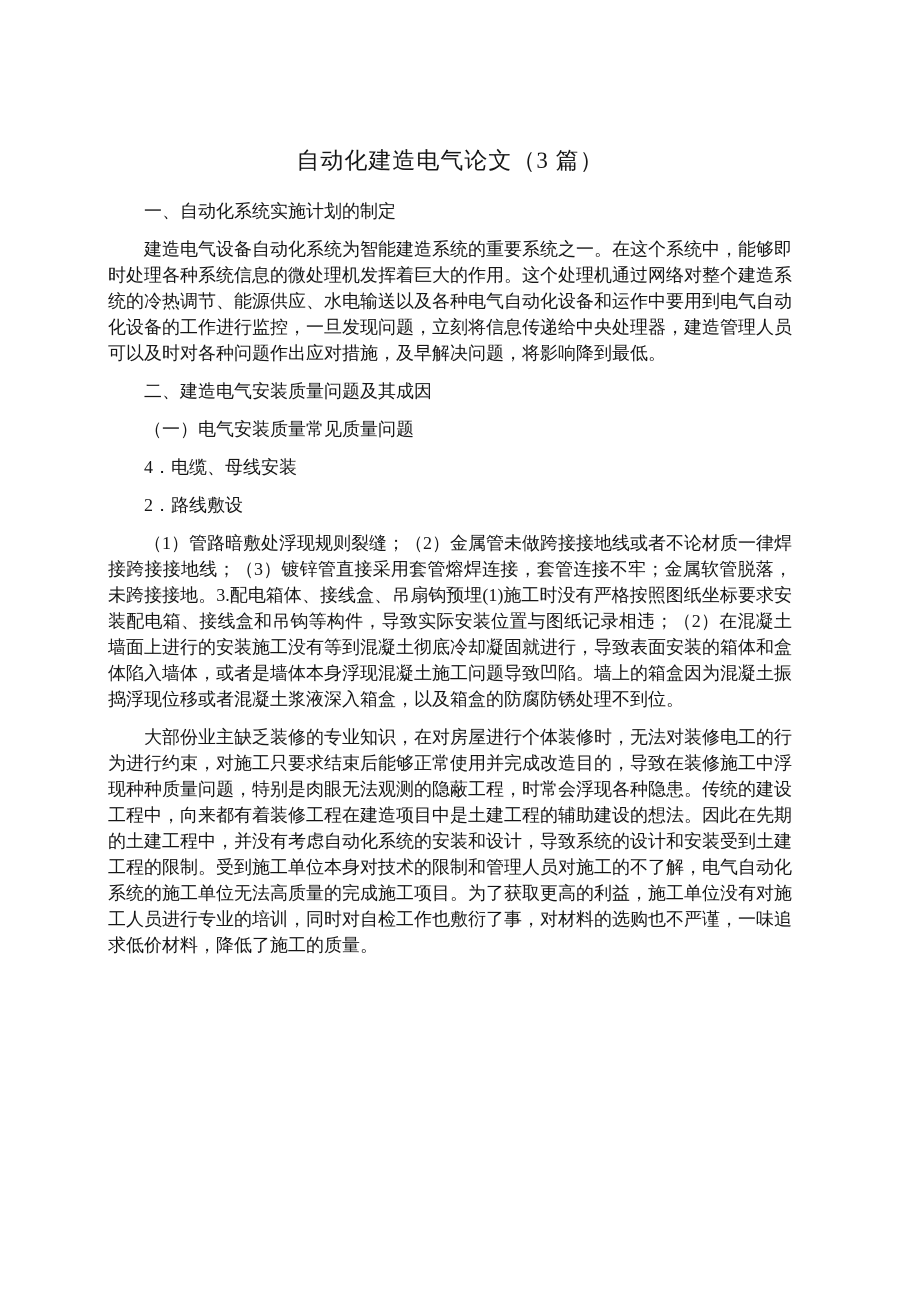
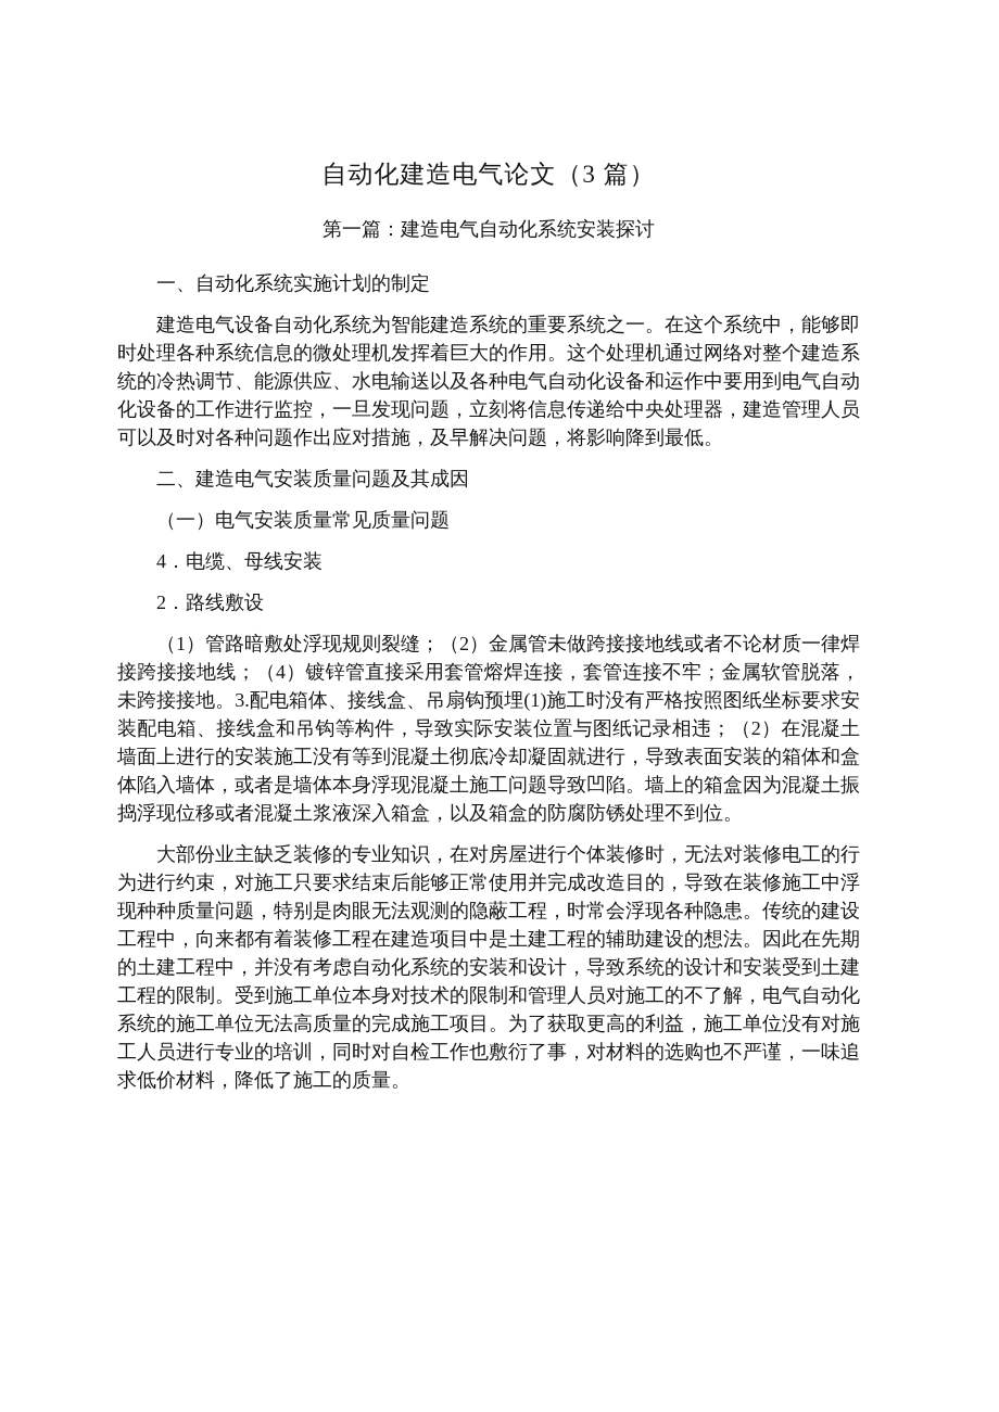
  自动化建造电气论文（3 篇）
+ 第一篇：建造电气自动化系统安装探讨
  一、自动化系统实施计划的制定
  建造电气设备自动化系统为智能建造系统的重要系统之一。在这个系统中，能够即时处理各种系统信息的微处理机发挥着巨大的作用。这个处理机通过网络对整个建造系统的冷热调节、能源供应、水电输送以及各种电气自动化设备和运作中要用到电气自动化设备的工作进行监控，一旦发现问题，立刻将信息传递给中央处理器，建造管理人员可以及时对各种问题作出应对措施，及早解决问题，将影响降到最低。
  二、建造电气安装质量问题及其成因
  （一）电气安装质量常见质量问题
  4．电缆、母线安装
  2．路线敷设
- （1）管路暗敷处浮现规则裂缝；（2）金属管未做跨接接地线或者不论材质一律焊接跨接接地线；（3）镀锌管直接采用套管熔焊连接，套管连接不牢；金属软管脱落，未跨接接地。3.配电箱体、接线盒、吊扇钩预埋(1)施工时没有严格按照图纸坐标要求安装配电箱、接线盒和吊钩等构件，导致实际安装位置与图纸记录相违；（2）在混凝土墙面上进行的安装施工没有等到混凝土彻底冷却凝固就进行，导致表面安装的箱体和盒体陷入墙体，或者是墙体本身浮现混凝土施工问题导致凹陷。墙上的箱盒因为混凝土振捣浮现位移或者混凝土浆液深入箱盒，以及箱盒的防腐防锈处理不到位。
+ （1）管路暗敷处浮现规则裂缝；（2）金属管未做跨接接地线或者不论材质一律焊接跨接接地线；（4）镀锌管直接采用套管熔焊连接，套管连接不牢；金属软管脱落，未跨接接地。3.配电箱体、接线盒、吊扇钩预埋(1)施工时没有严格按照图纸坐标要求安装配电箱、接线盒和吊钩等构件，导致实际安装位置与图纸记录相违；（2）在混凝土墙面上进行的安装施工没有等到混凝土彻底冷却凝固就进行，导致表面安装的箱体和盒体陷入墙体，或者是墙体本身浮现混凝土施工问题导致凹陷。墙上的箱盒因为混凝土振捣浮现位移或者混凝土浆液深入箱盒，以及箱盒的防腐防锈处理不到位。
  大部份业主缺乏装修的专业知识，在对房屋进行个体装修时，无法对装修电工的行为进行约束，对施工只要求结束后能够正常使用并完成改造目的，导致在装修施工中浮现种种质量问题，特别是肉眼无法观测的隐蔽工程，时常会浮现各种隐患。传统的建设工程中，向来都有着装修工程在建造项目中是土建工程的辅助建设的想法。因此在先期的土建工程中，并没有考虑自动化系统的安装和设计，导致系统的设计和安装受到土建工程的限制。受到施工单位本身对技术的限制和管理人员对施工的不了解，电气自动化系统的施工单位无法高质量的完成施工项目。为了获取更高的利益，施工单位没有对施工人员进行专业的培训，同时对自检工作也敷衍了事，对材料的选购也不严谨，一味追求低价材料，降低了施工的质量。
